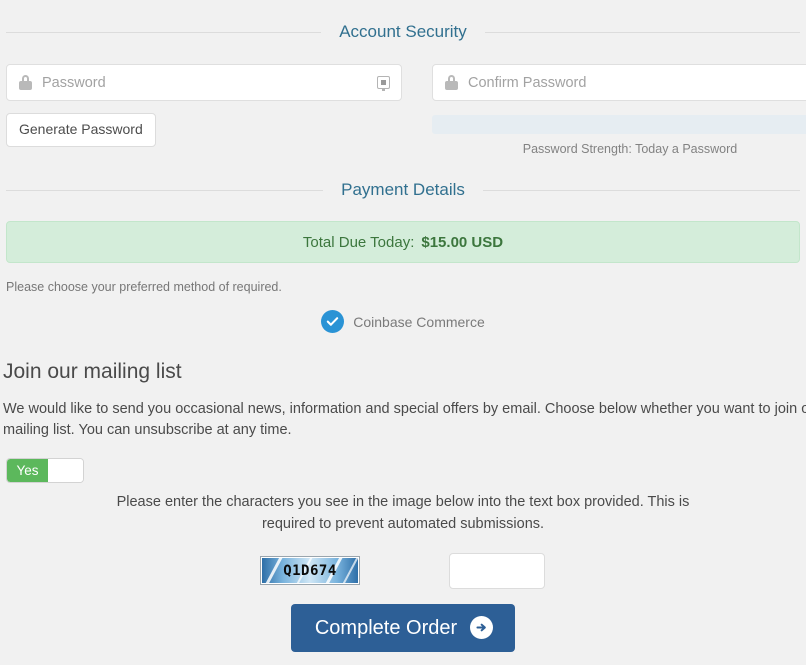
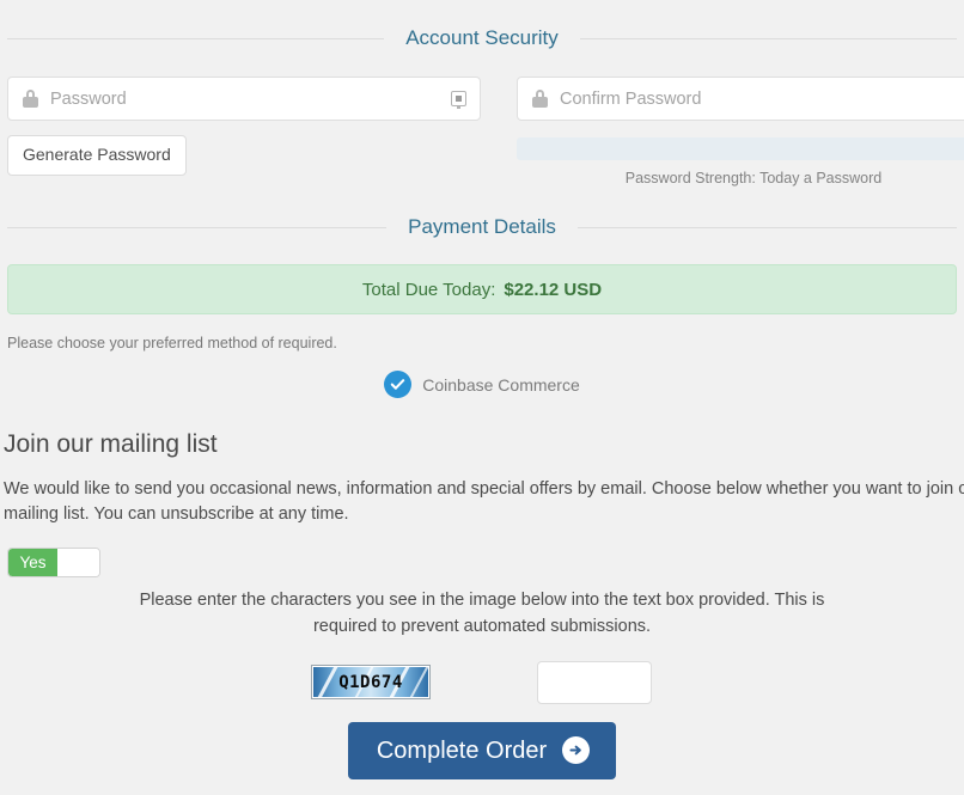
  Account Security
  Password
  Generate Password
  Confirm Password
  Password Strength: Today a Password
  Payment Details
  Total Due Today:
- $15.00 USD
+ $22.12 USD
  Please choose your preferred method of required.
  Coinbase Commerce
  Join our mailing list
  We would like to send you occasional news, information and special offers by email. Choose below whether you want to join o mailing list. You can unsubscribe at any time.
  Yes
  Please enter the characters you see in the image below into the text box provided. This is required to prevent automated submissions.
  Q1D674
  Complete Order
